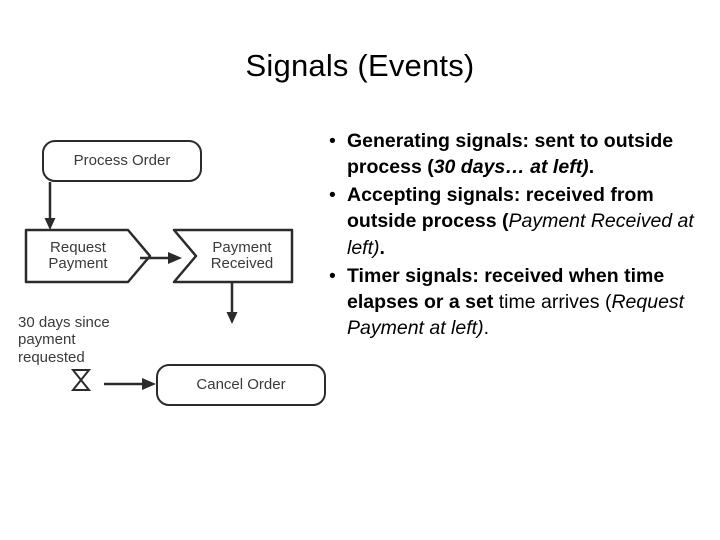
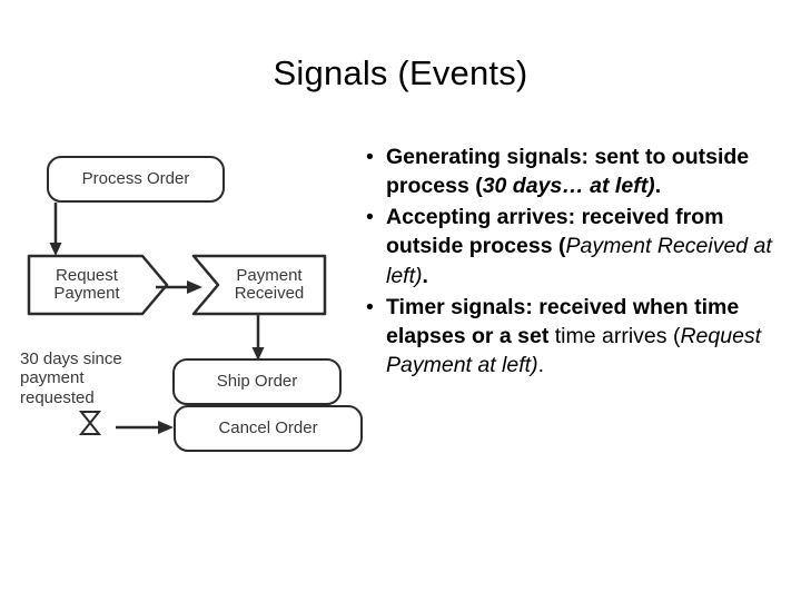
  Signals (Events)
  Process Order
  Request
  Payment
  Payment
  Received
+ Ship Order
  30 days since
  payment
  requested
  Cancel Order
  •
  Generating signals: sent to outside process (30 days… at left).
  •
- Accepting signals: received from outside process (Payment Received at left).
+ Accepting arrives: received from outside process (Payment Received at left).
  •
  Timer signals: received when time elapses or a set time arrives (Request Payment at left).
